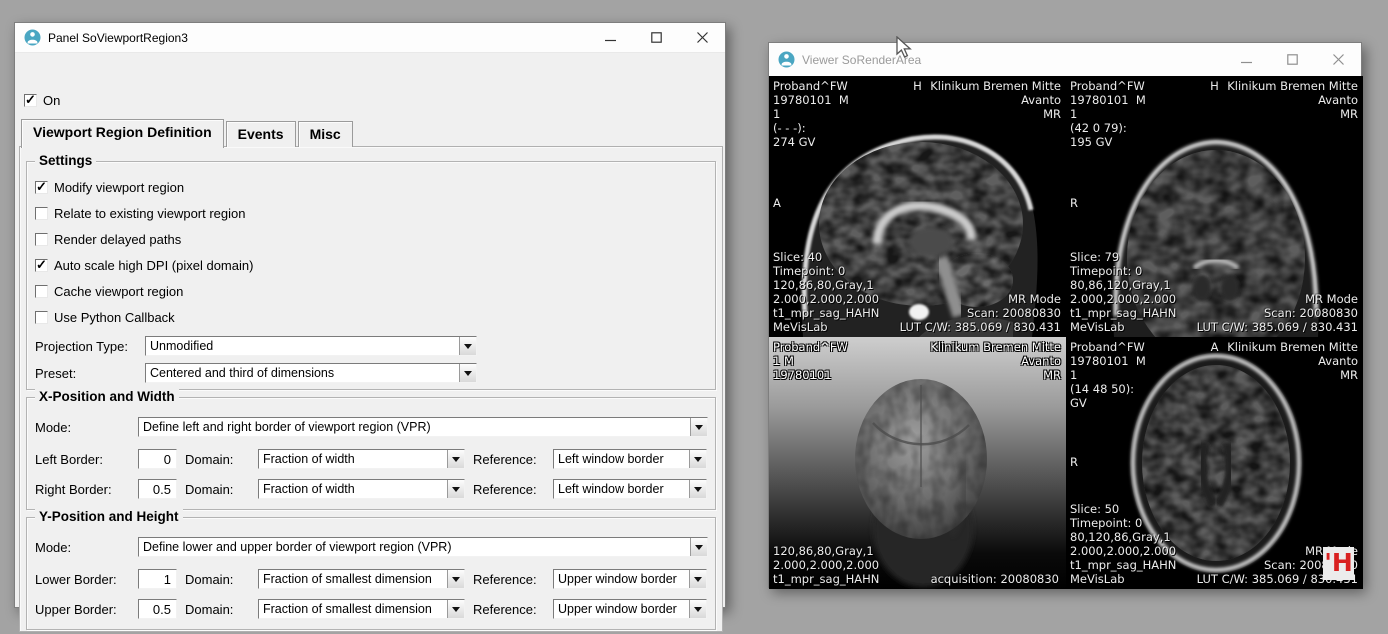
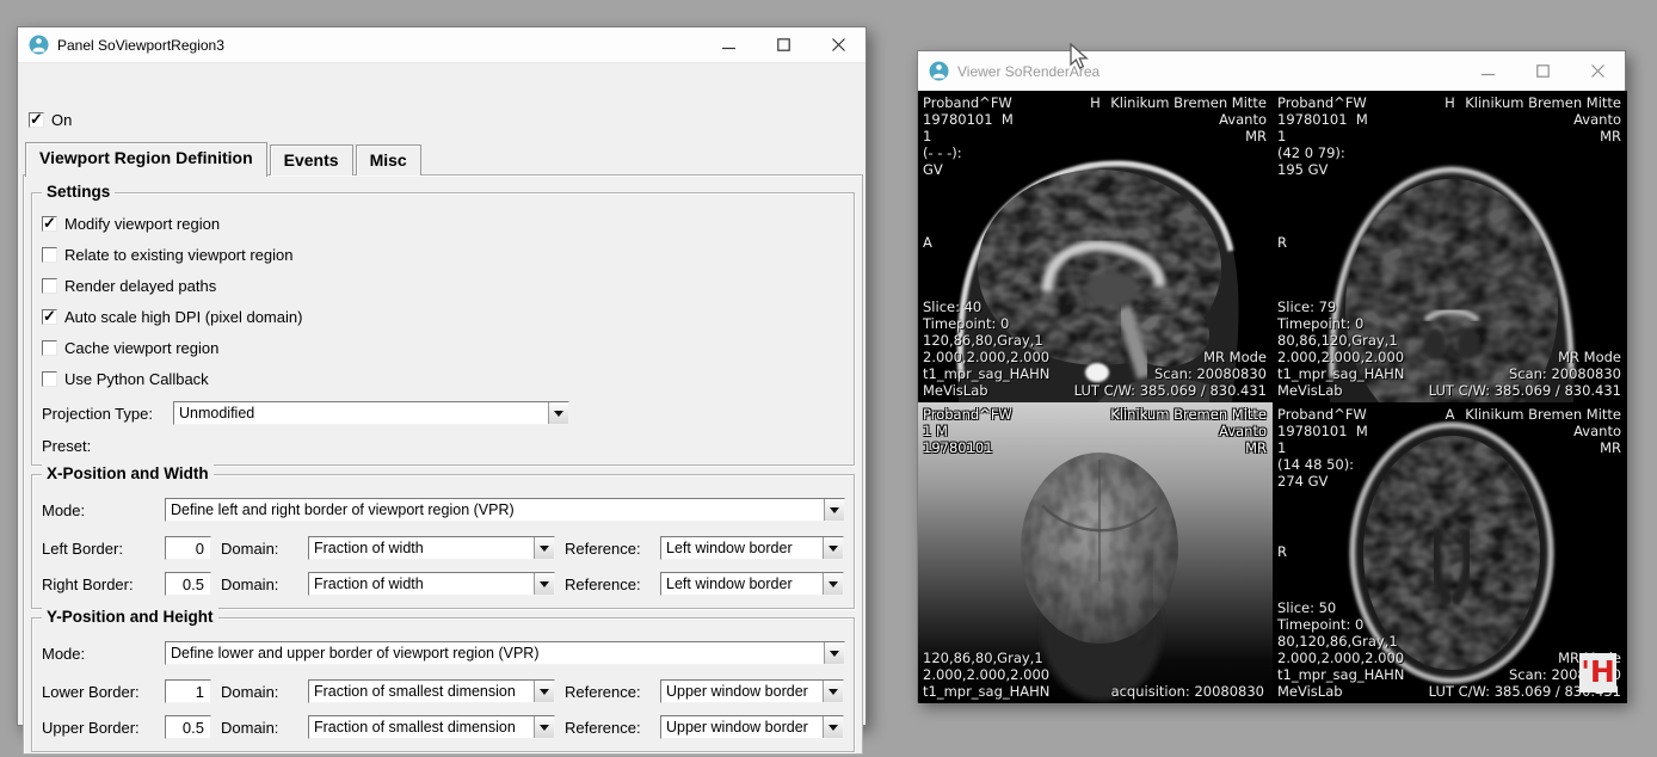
  Panel SoViewportRegion3
  On
  Viewport Region Definition
  Events
  Misc
  Settings
  Modify viewport region
  Relate to existing viewport region
  Render delayed paths
  Auto scale high DPI (pixel domain)
  Cache viewport region
  Use Python Callback
  Projection Type:
  Unmodified
  Preset:
- Centered and third of dimensions
  X-Position and Width
  Mode:
  Define left and right border of viewport region (VPR)
  Left Border:
  0
  Domain:
  Fraction of width
  Reference:
  Left window border
  Right Border:
  0.5
  Domain:
  Fraction of width
  Reference:
  Left window border
  Y-Position and Height
  Mode:
  Define lower and upper border of viewport region (VPR)
  Lower Border:
  1
  Domain:
  Fraction of smallest dimension
  Reference:
  Upper window border
  Upper Border:
  0.5
  Domain:
  Fraction of smallest dimension
  Reference:
  Upper window border
  Viewer SoRenderArea
  Proband^FW
  19780101 M
  1
  (- - -):
- 274 GV
+ GV
  H
  Klinikum Bremen Mitte
  Avanto
  MR
  A
  Slice: 40
  Timepoint: 0
  120,86,80,Gray,1
  2.000,2.000,2.000
  t1_mpr_sag_HAHN
  MeVisLab
  MR Mode
  Scan: 20080830
  LUT C/W: 385.069 / 830.431
  Proband^FW
  19780101 M
  1
  (42 0 79):
  195 GV
  H
  Klinikum Bremen Mitte
  Avanto
  MR
  R
  Slice: 79
  Timepoint: 0
  80,86,120,Gray,1
  2.000,2.000,2.000
  t1_mpr_sag_HAHN
  MeVisLab
  MR Mode
  Scan: 20080830
  LUT C/W: 385.069 / 830.431
  Proband^FW
  1 M
  19780101
  Klinikum Bremen Mitte
  Avanto
  MR
  120,86,80,Gray,1
  2.000,2.000,2.000
  t1_mpr_sag_HAHN
  acquisition: 20080830
  Proband^FW
  19780101 M
  1
  (14 48 50):
- GV
+ 274 GV
  A
  Klinikum Bremen Mitte
  Avanto
  MR
  R
  Slice: 50
  Timepoint: 0
  80,120,86,Gray,1
  2.000,2.000,2.000
  t1_mpr_sag_HAHN
  MeVisLab
  LUT C/W: 385.069 / 831
  'H
